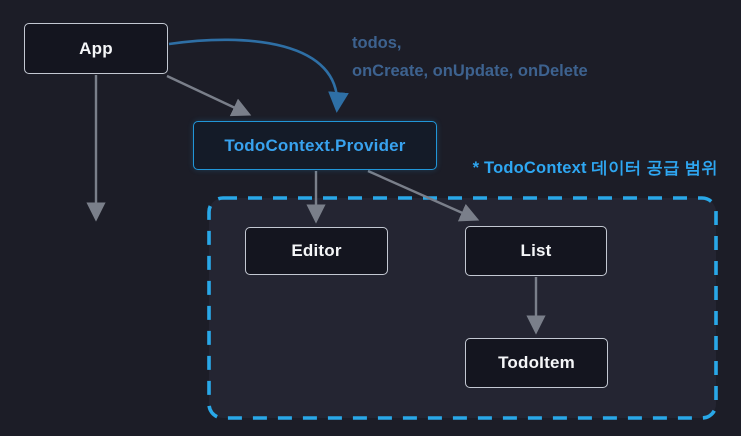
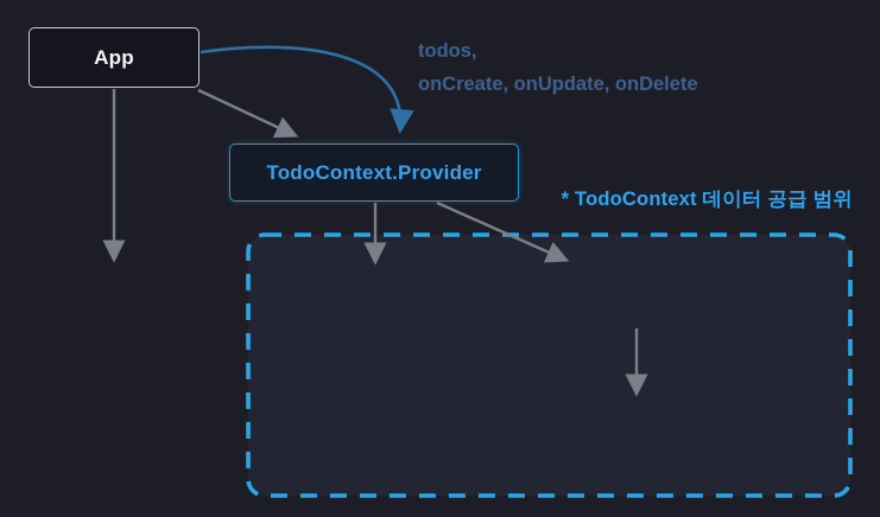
  App
  TodoContext.Provider
- Editor
- List
- TodoItem
  todos,
  onCreate, onUpdate, onDelete
  * TodoContext 데이터 공급 범위
